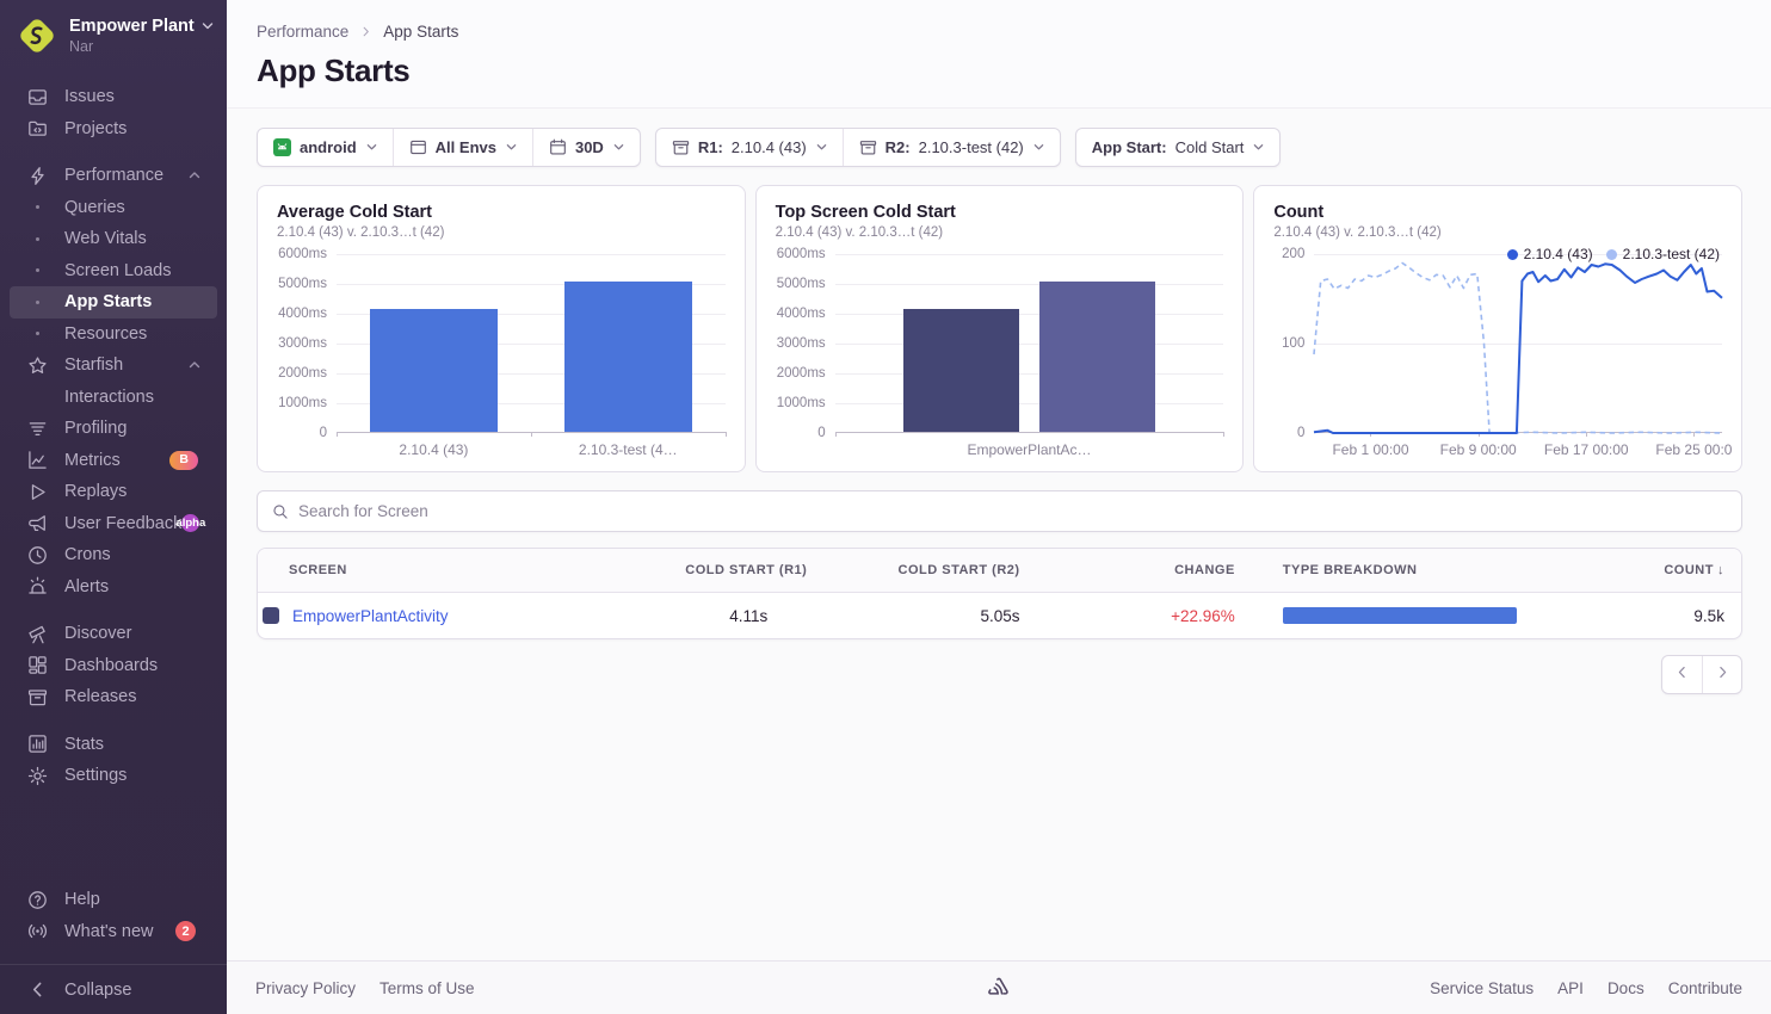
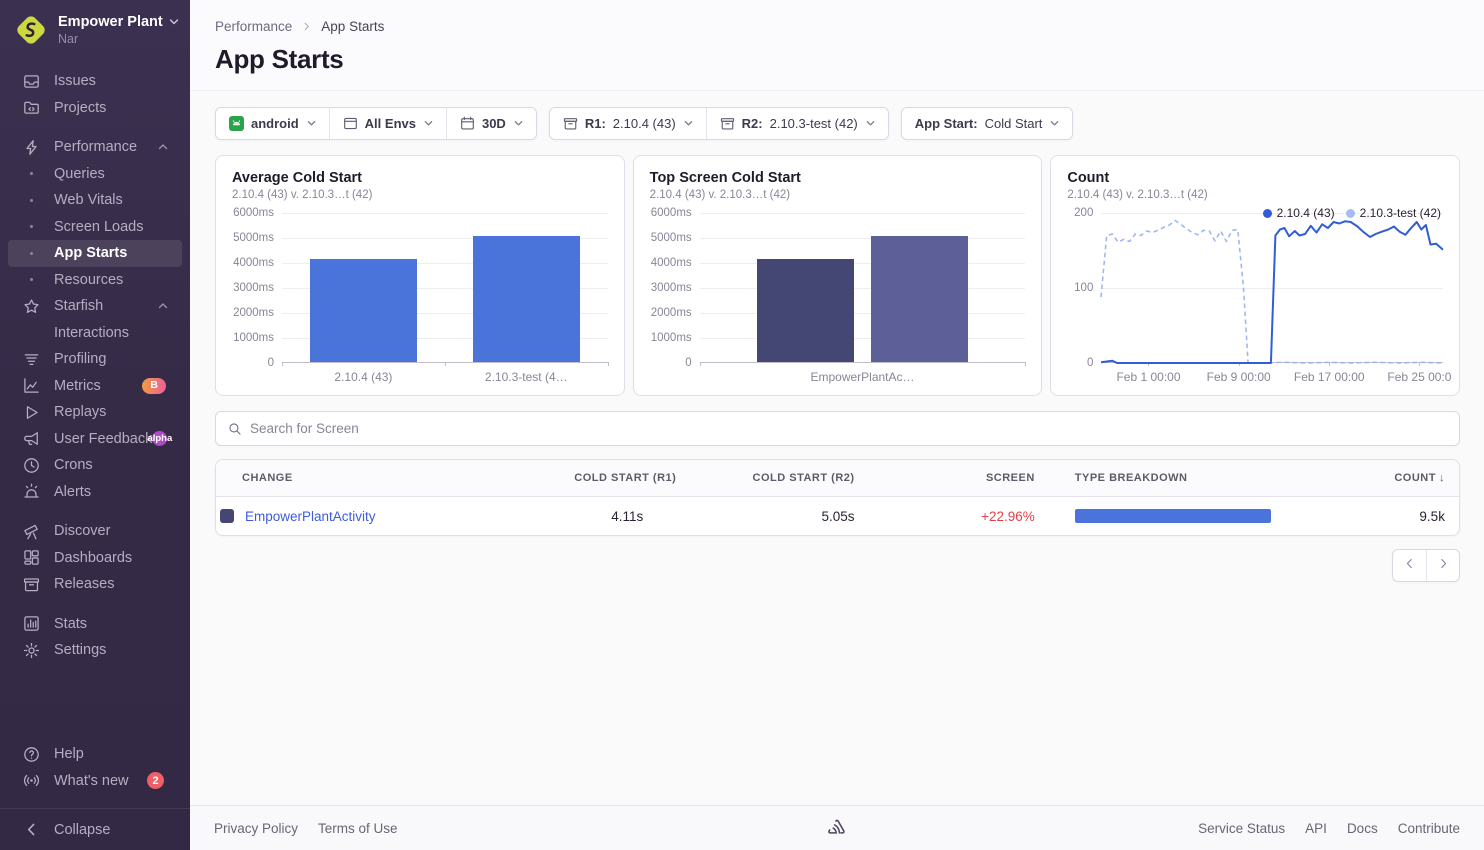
  Empower Plant
  Nar
  Issues
  Projects
  Performance
  Queries
  Web Vitals
  Screen Loads
  App Starts
  Resources
  Starfish
  Interactions
  Profiling
  Metrics
  B
  Replays
  User Feedback
  alpha
  Crons
  Alerts
  Discover
  Dashboards
  Releases
  Stats
  Settings
  Help
  What's new
  2
  Collapse
  Performance
  App Starts
  App Starts
  android
  All Envs
  30D
  R1:
  2.10.4 (43)
  R2:
  2.10.3-test (42)
  App Start:
  Cold Start
  Average Cold Start
  2.10.4 (43) v. 2.10.3…t (42)
  6000ms
  5000ms
  4000ms
  3000ms
  2000ms
  1000ms
  0
  2.10.4 (43)
  2.10.3-test (4…
  Top Screen Cold Start
  2.10.4 (43) v. 2.10.3…t (42)
  6000ms
  5000ms
  4000ms
  3000ms
  2000ms
  1000ms
  0
  EmpowerPlantAc…
  Count
  2.10.4 (43) v. 2.10.3…t (42)
  200
  100
  0
  2.10.4 (43)
  2.10.3-test (42)
  Feb 1 00:00
  Feb 9 00:00
  Feb 17 00:00
  Feb 25 00:0
  Search for Screen
- SCREEN
+ CHANGE
  COLD START (R1
  COLD START (R2)
- CHANGE
+ SCREEN
  TYPE BREAKDOWN
  COUNT ↓
  EmpowerPlantActivity
  4.11s
  5.05s
  +22.96%
  9.5k
  Privacy Policy
  Terms of Use
  Service Status
  API
  Docs
  Contribute
